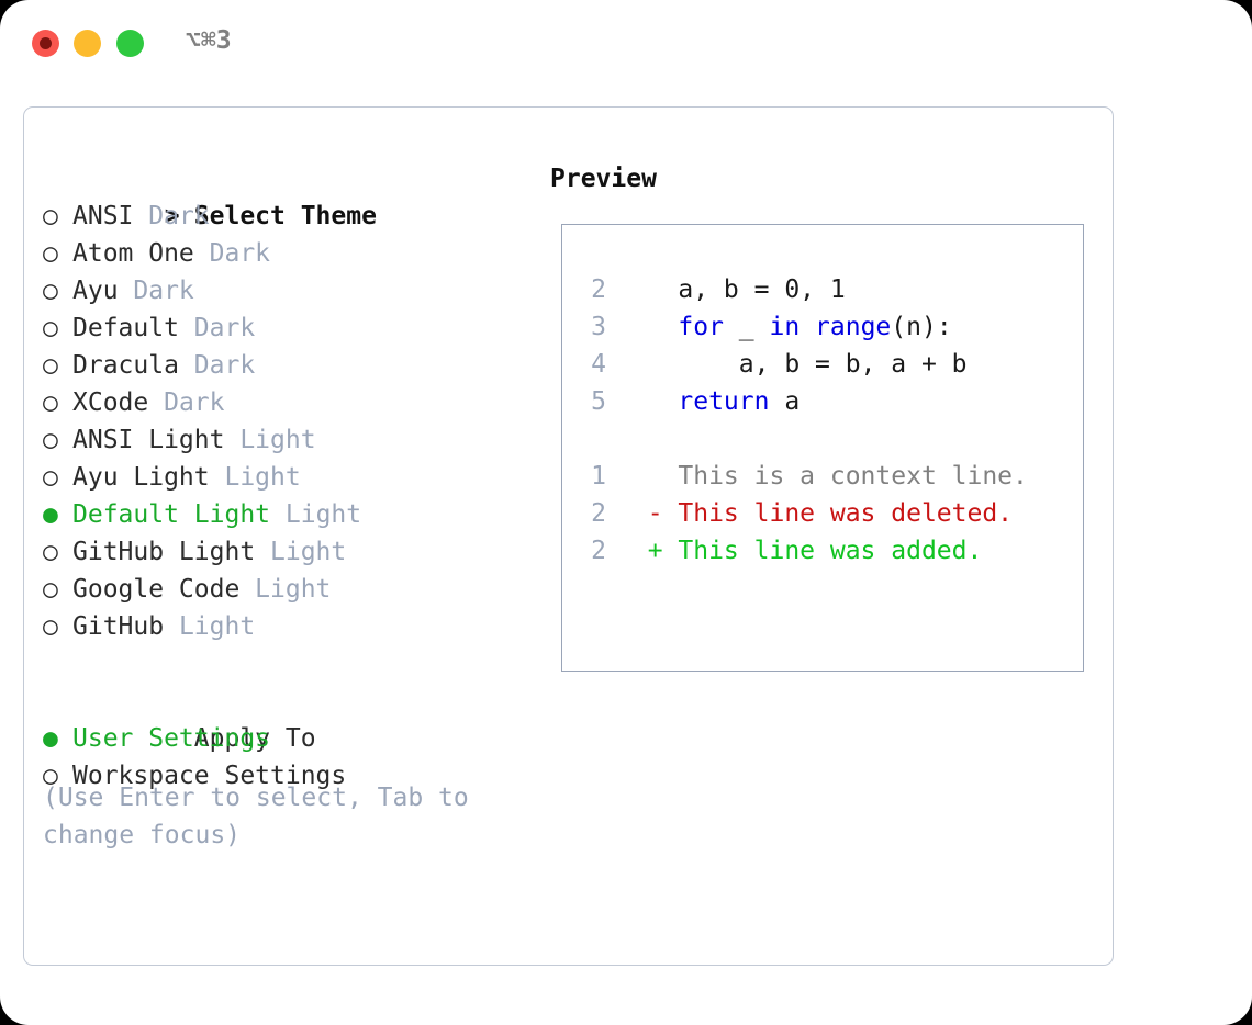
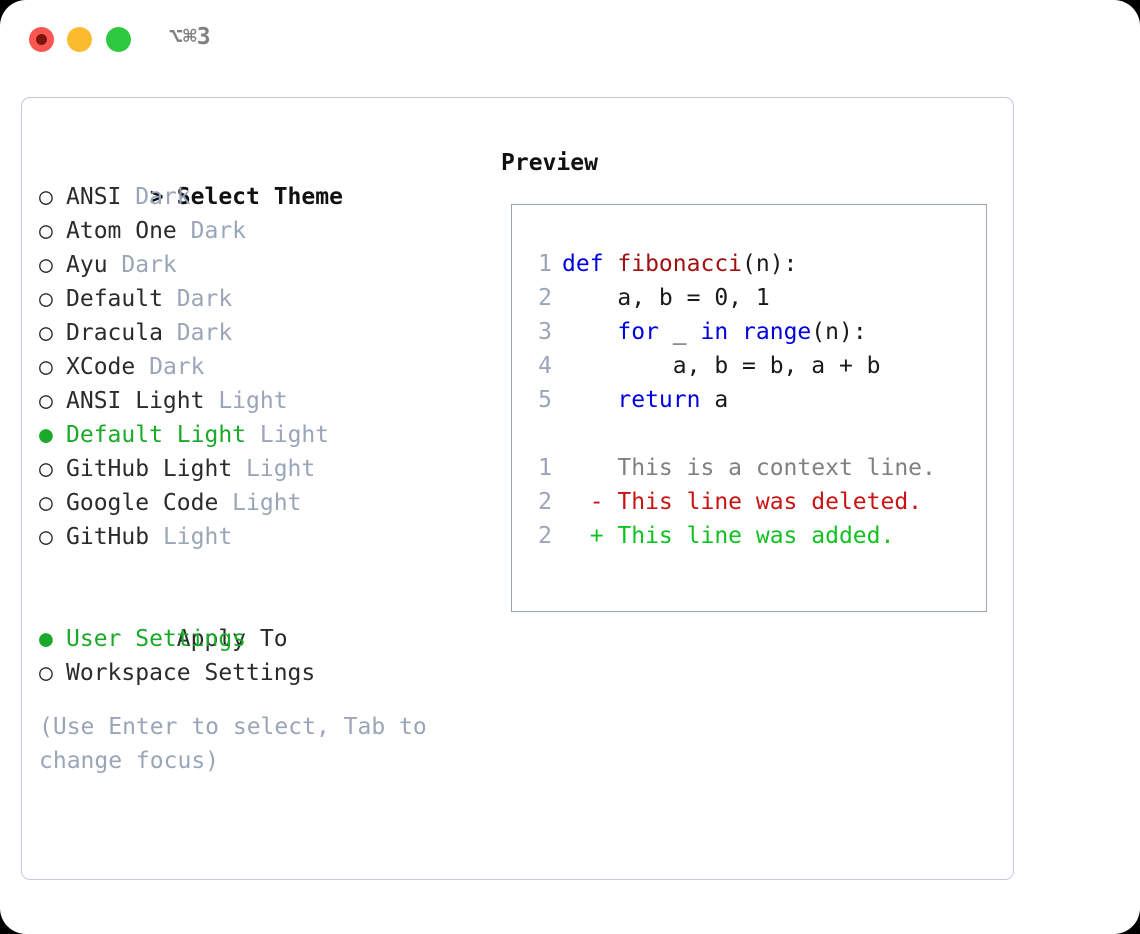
  ⌥⌘3
  > Select Theme
  ○ ANSI Dark
  ○ Atom One Dark
  ○ Ayu Dark
  ○ Default Dark
  ○ Dracula Dark
  ○ XCode Dark
  ○ ANSI Light Light
- ○ Ayu Light Light
  ● Default Light Light
  ○ GitHub Light Light
  ○ Google Code Light
  ○ GitHub Light
  Apply To
  ● User Settings
  ○ Workspace Settings
  (Use Enter to select, Tab to change focus)
  Preview
+ 1 def fibonacci(n):
  2 a, b = 0, 1
  3 for _ in range(n):
  4 a, b = b, a + b
  5 return a
  1 This is a context line.
  2 - This line was deleted.
  2 + This line was added.
